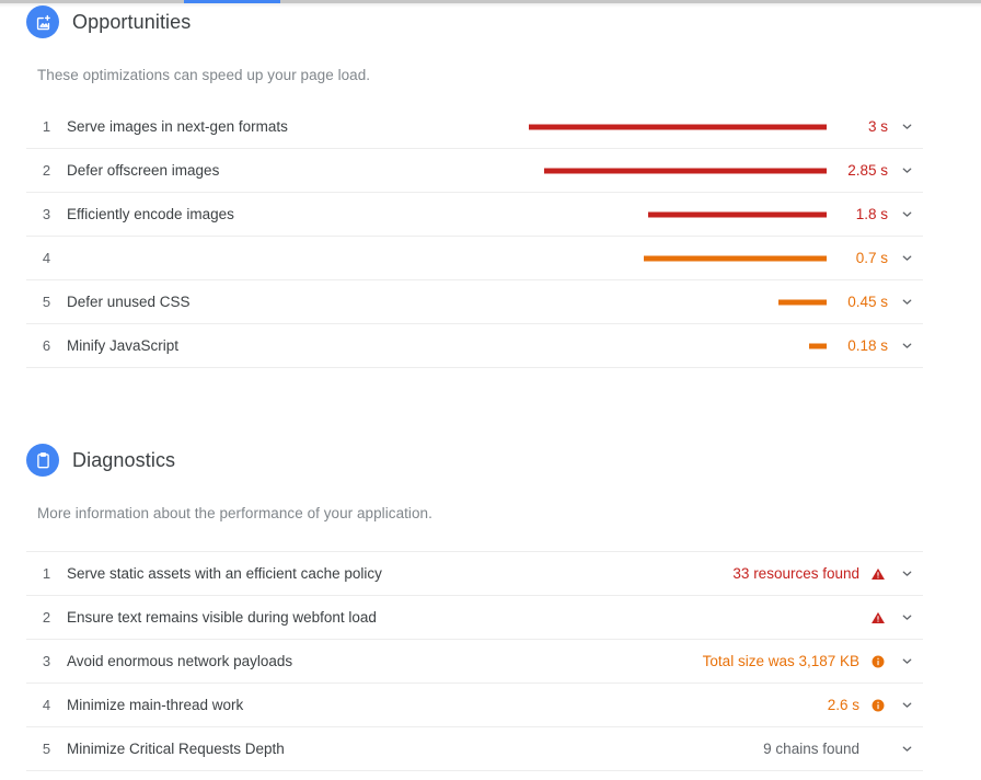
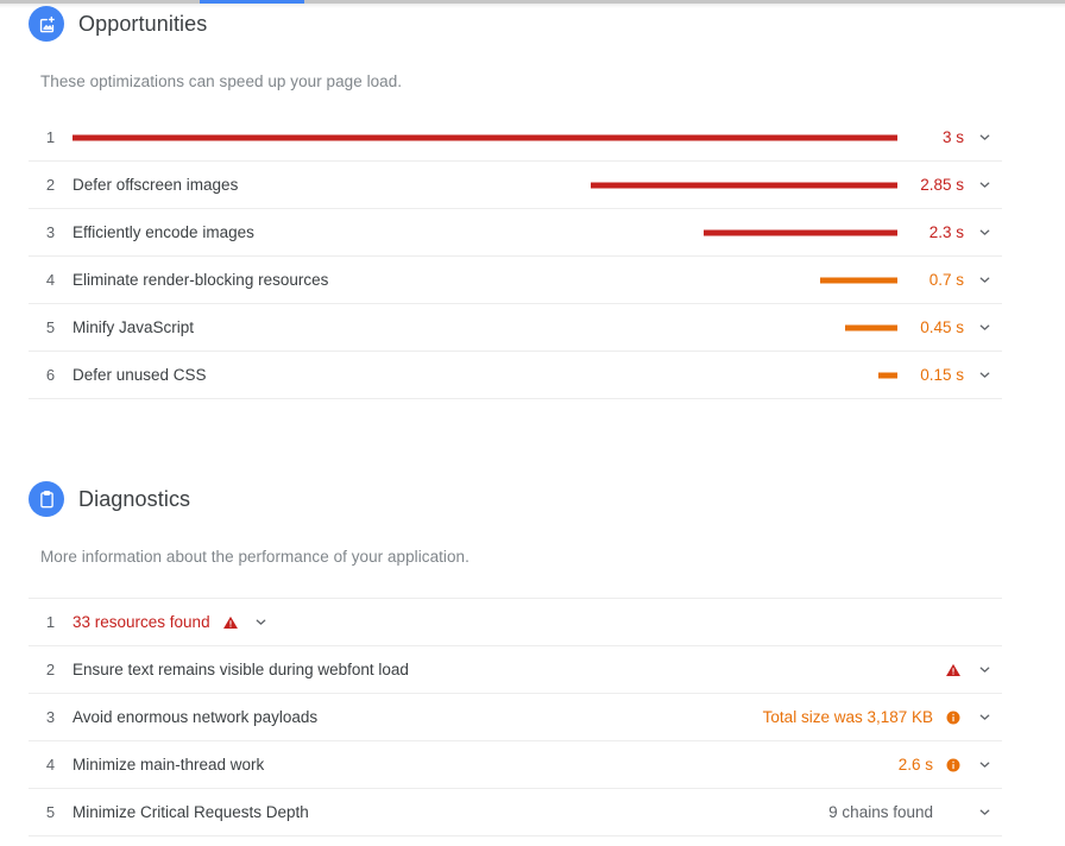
  Opportunities
  These optimizations can speed up your page load.
  1
- Serve images in next-gen formats
  3 s
  2
  Defer offscreen images
  2.85 s
  3
  Efficiently encode images
- 1.8 s
+ 2.3 s
  4
+ Eliminate render-blocking resources
  0.7 s
  5
- Defer unused CSS
+ Minify JavaScript
  0.45 s
  6
- Minify JavaScript
+ Defer unused CSS
- 0.18 s
+ 0.15 s
  Diagnostics
  More information about the performance of your application.
  1
- Serve static assets with an efficient cache policy
  33 resources found
  2
  Ensure text remains visible during webfont load
  3
  Avoid enormous network payloads
  Total size was 3,187 KB
  4
  Minimize main-thread work
  2.6 s
  5
  Minimize Critical Requests Depth
  9 chains found
